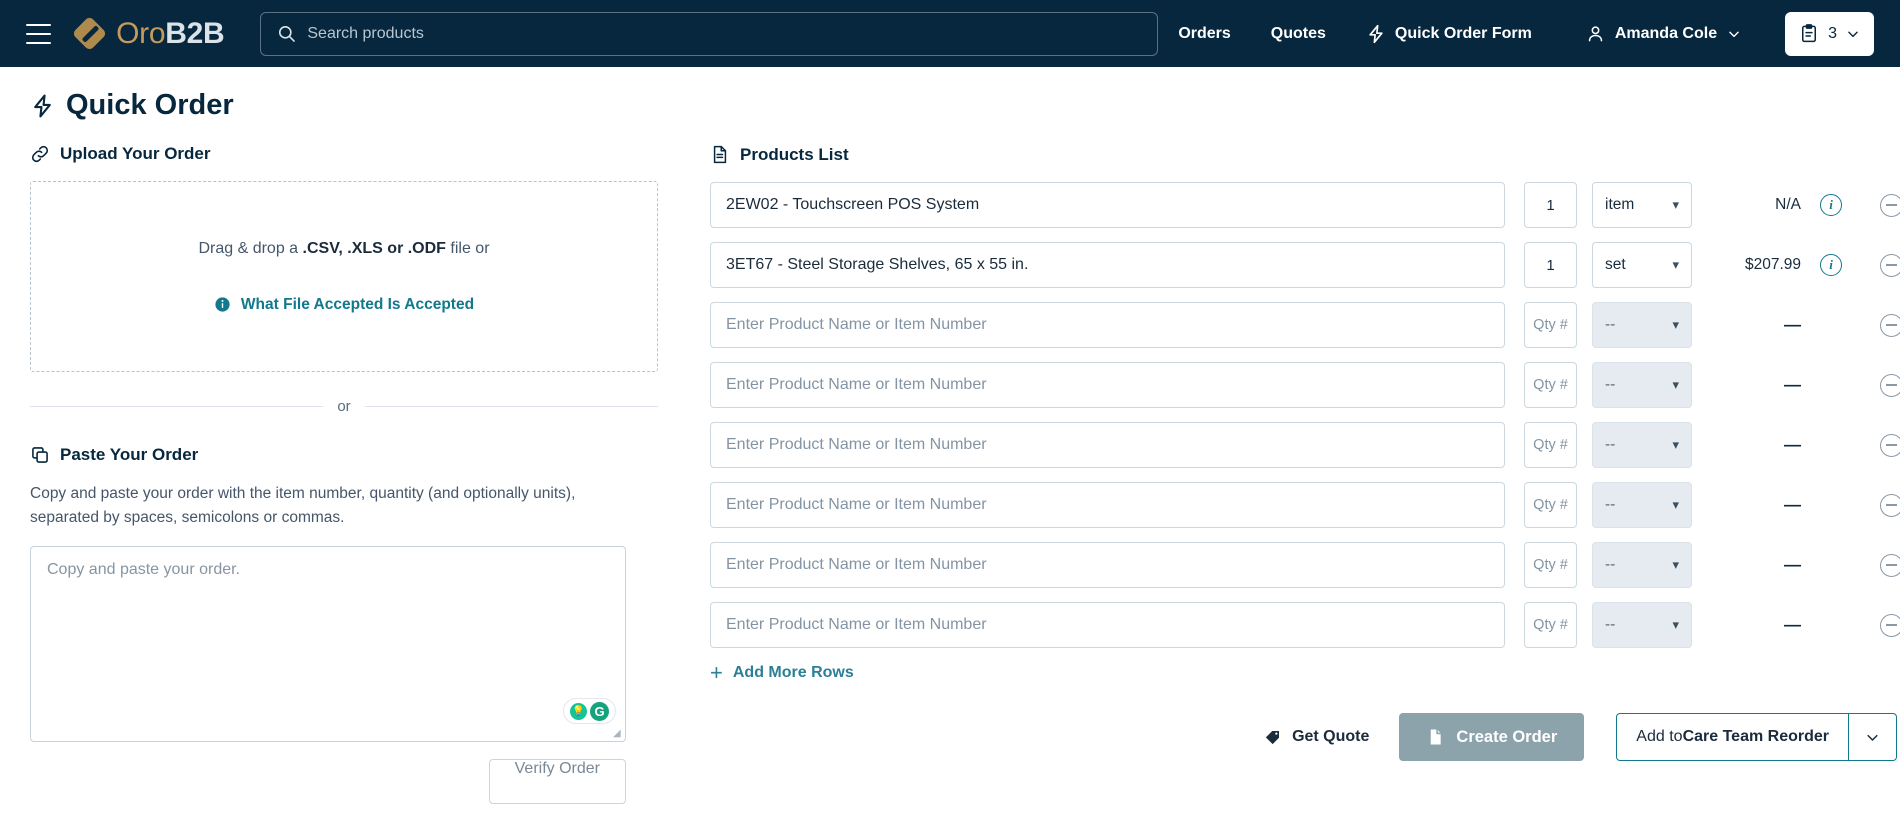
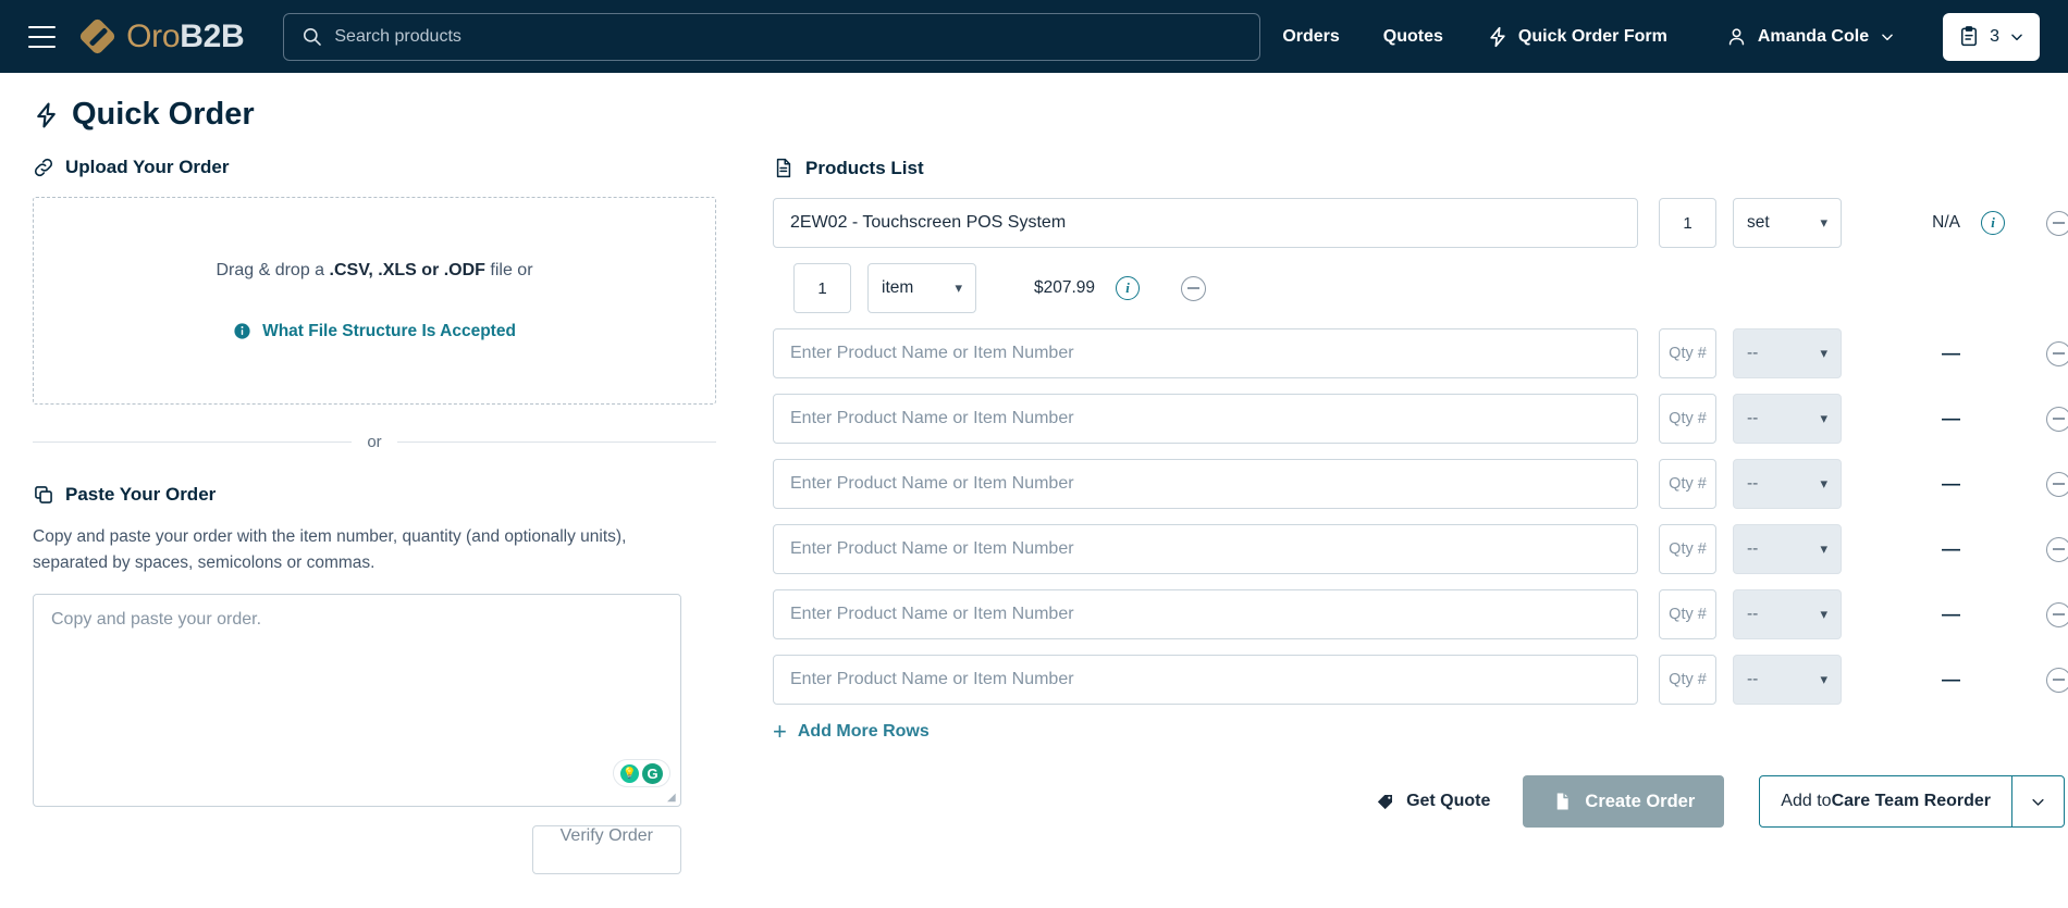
  OroB2B
  Search products
  Orders
  Quotes
  Quick Order Form
  Amanda Cole
  3
  Quick Order
  Upload Your Order
  Drag & drop a .CSV, .XLS or .ODF file or
- What File Accepted Is Accepted
+ What File Structure Is Accepted
  or
  Paste Your Order
  Copy and paste your order with the item number, quantity (and optionally units), separated by spaces, semicolons or commas.
  Copy and paste your order.
  💡
  G
  ◢
  Verify Order
  Products List
  2EW02 - Touchscreen POS System
  1
- item
+ set
  ▾
  N/A
  i
- 3ET67 - Steel Storage Shelves, 65 x 55 in.
  1
- set
+ item
  ▾
  $207.99
  i
  Enter Product Name or Item Number
  Qty #
  --
  ▾
  —
  Enter Product Name or Item Number
  Qty #
  --
  ▾
  —
  Enter Product Name or Item Number
  Qty #
  --
  ▾
  —
  Enter Product Name or Item Number
  Qty #
  --
  ▾
  —
  Enter Product Name or Item Number
  Qty #
  --
  ▾
  —
  Enter Product Name or Item Number
  Qty #
  --
  ▾
  —
  +
  Add More Rows
  Get Quote
  Create Order
  Add to
  Care Team Reorder
